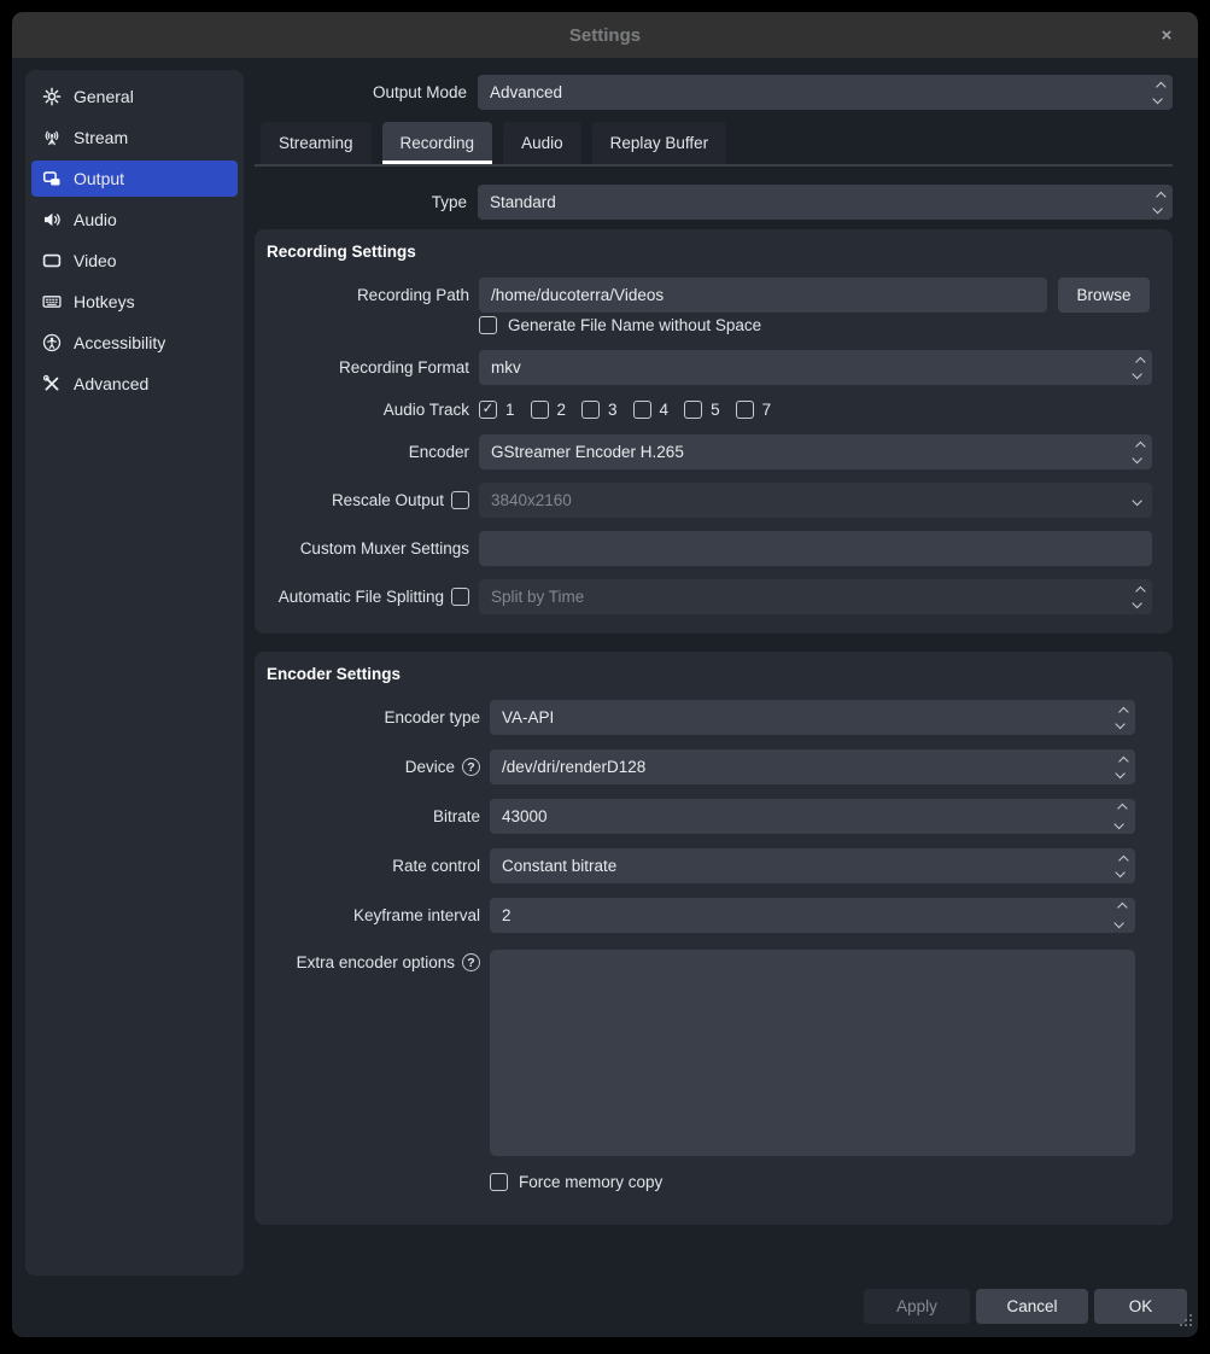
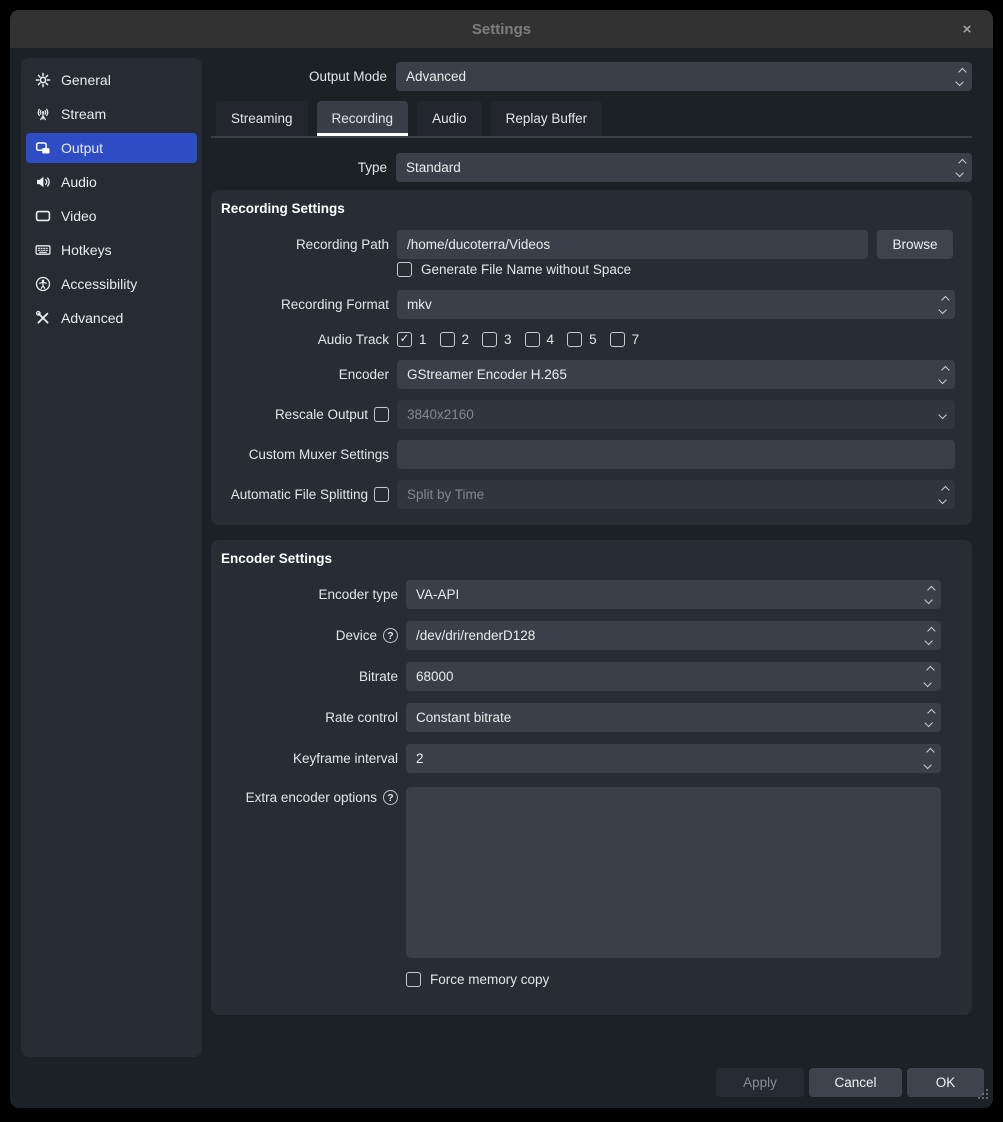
  Settings
  ×
  General
  Stream
  Output
  Audio
  Video
  Hotkeys
  Accessibility
  Advanced
  Output Mode
  Advanced
  Streaming
  Recording
  Audio
  Replay Buffer
  Type
  Standard
  Recording Settings
  Recording Path
  /home/ducoterra/Videos
  Browse
  Generate File Name without Space
  Recording Format
  mkv
  Audio Track
  1
  2
  3
  4
  5
  7
  Encoder
  GStreamer Encoder H.265
  Rescale Output
  3840x2160
  Custom Muxer Settings
  Automatic File Splitting
  Split by Time
  Encoder Settings
  Encoder type
  VA-API
  Device
  ?
  /dev/dri/renderD128
  Bitrate
- 43000
+ 68000
  Rate control
  Constant bitrate
  Keyframe interval
  2
  Extra encoder options
  ?
  Force memory copy
  Apply
  Cancel
  OK
